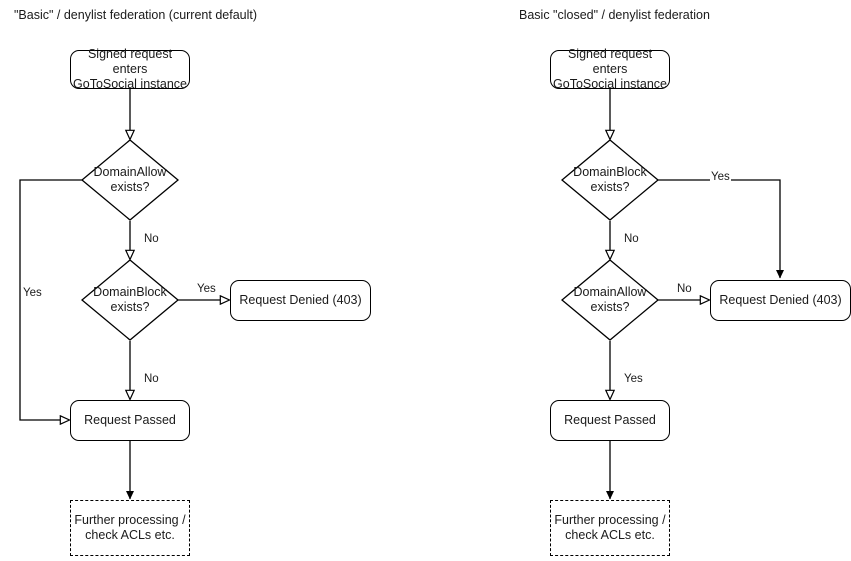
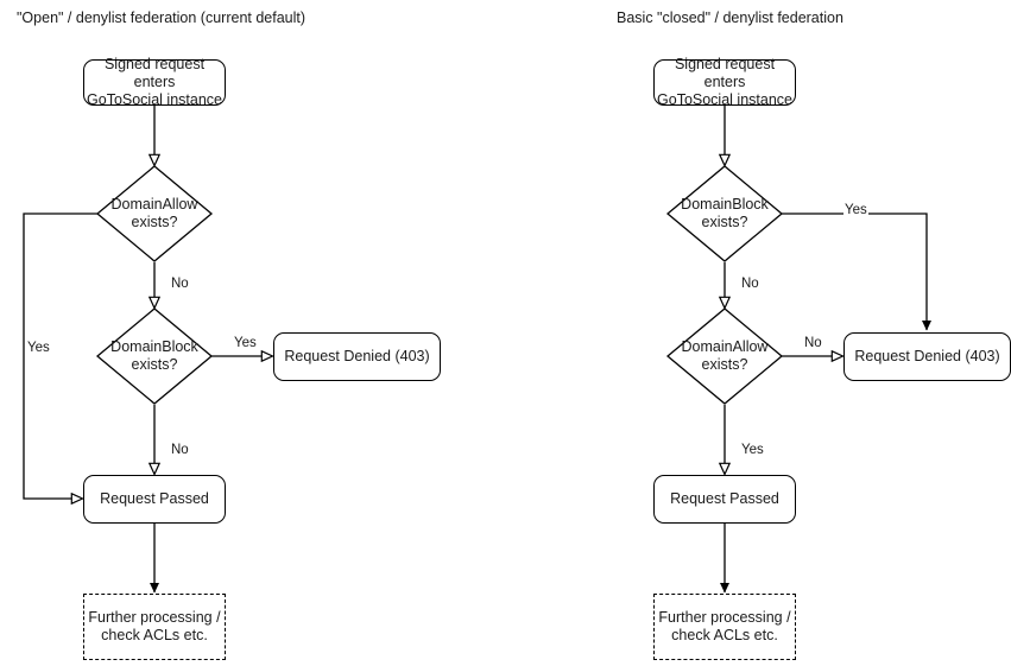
- "Basic" / denylist federation (current default)
+ "Open" / denylist federation (current default)
  Basic "closed" / denylist federation
  Signed request enters
  GoToSocial instance
  DomainAllow
  exists?
  DomainBlock
  exists?
  Request Denied (403)
  Request Passed
  Further processing /
  check ACLs etc.
  Yes
  No
  Yes
  No
  Signed request enters
  GoToSocial instance
  DomainBlock
  exists?
  DomainAllow
  exists?
  Request Denied (403)
  Request Passed
  Further processing /
  check ACLs etc.
  Yes
  No
  No
  Yes
